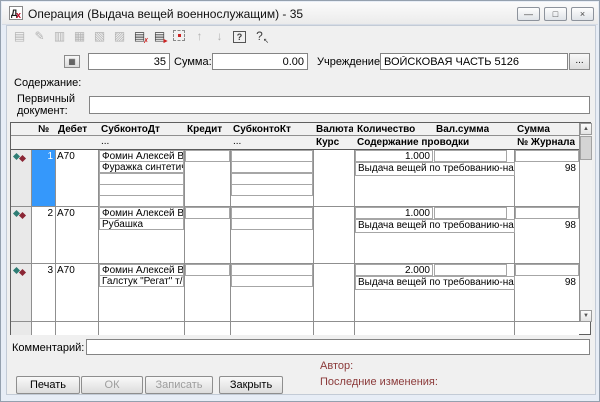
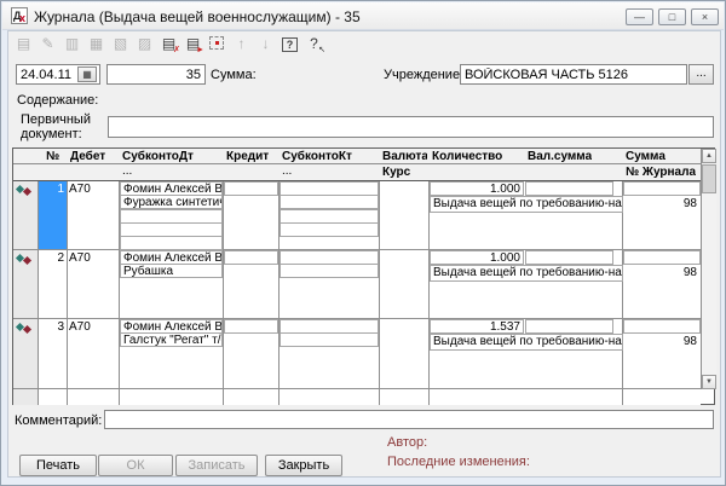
  Д
  x
- Операция (Выдача вещей военнослужащим) - 35
+ Журнала (Выдача вещей военнослужащим) - 35
  —
  □
  ×
  ▤
  ✎
  ▥
  ▦
  ▧
  ▨
  ▤
  ▤
  ↑
  ↓
  ?
  ?
+ 24.04.11
  ▦
  35
  Сумма:
- 0.00
  Учреждение
  ВОЙСКОВАЯ ЧАСТЬ 5126
  ...
  Содержание:
  Первичный
  документ:
  №
  Дебет
  СубконтоДт
  Кредит
  СубконтоКт
  Валюта
  Количество
  Вал.сумма
  Сумма
  ...
  ...
  Курс
- Содержание проводки
  № Журнала
  1
  А70
  Фомин Алексей В
  Фуражка синтетич
  1.000
  Выдача вещей по требованию-на
  98
  2
  А70
  Фомин Алексей В
  Рубашка
  1.000
  Выдача вещей по требованию-на
  98
  3
  А70
  Фомин Алексей В
  Галстук "Регат" т/
- 2.000
+ 1.537
  Выдача вещей по требованию-на
  98
  Комментарий:
  Печать
  ОК
  Записать
  Закрыть
  Автор:
  Последние изменения:
